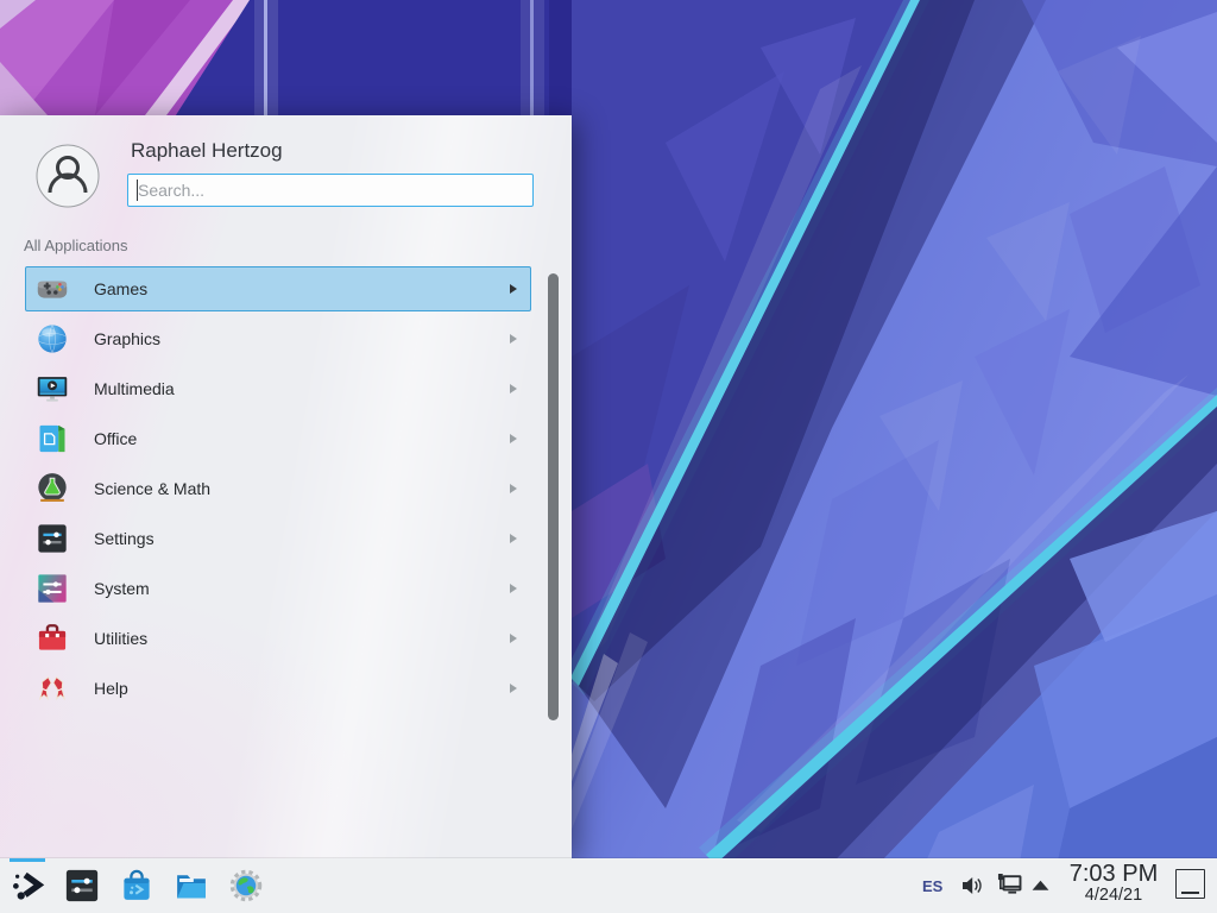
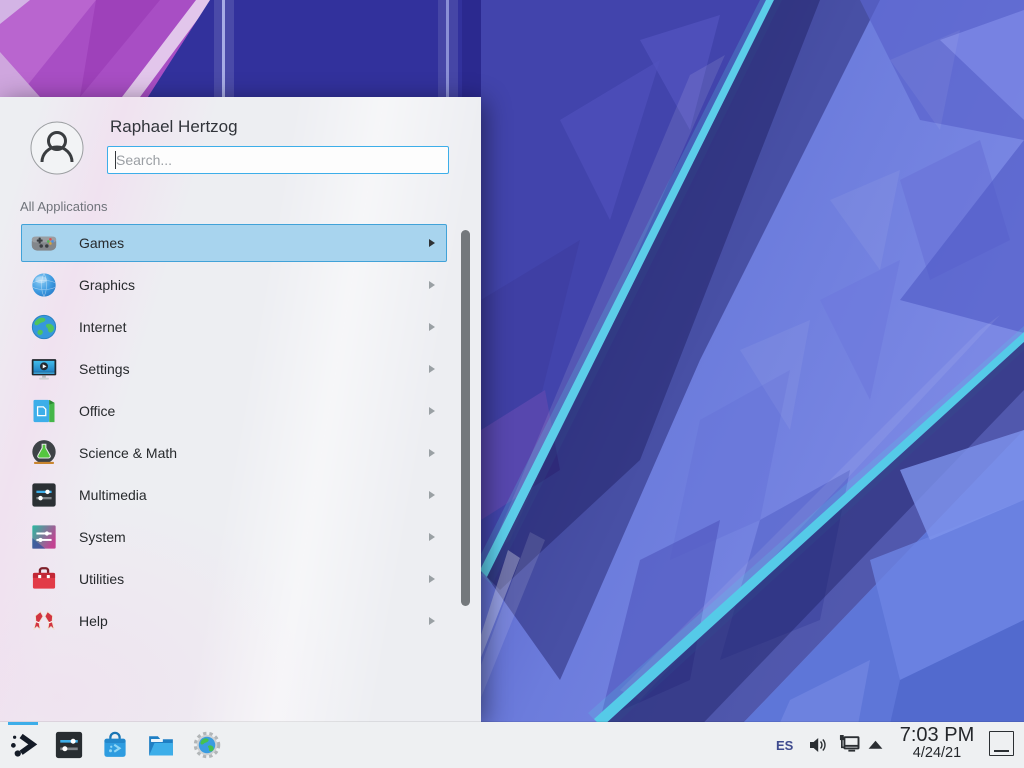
  Raphael Hertzog
  Search...
  All Applications
  Games
  Graphics
+ Internet
- Multimedia
+ Settings
  Office
  Science & Math
- Settings
+ Multimedia
  System
  Utilities
  Help
  ES
  7:03 PM
  4/24/21
